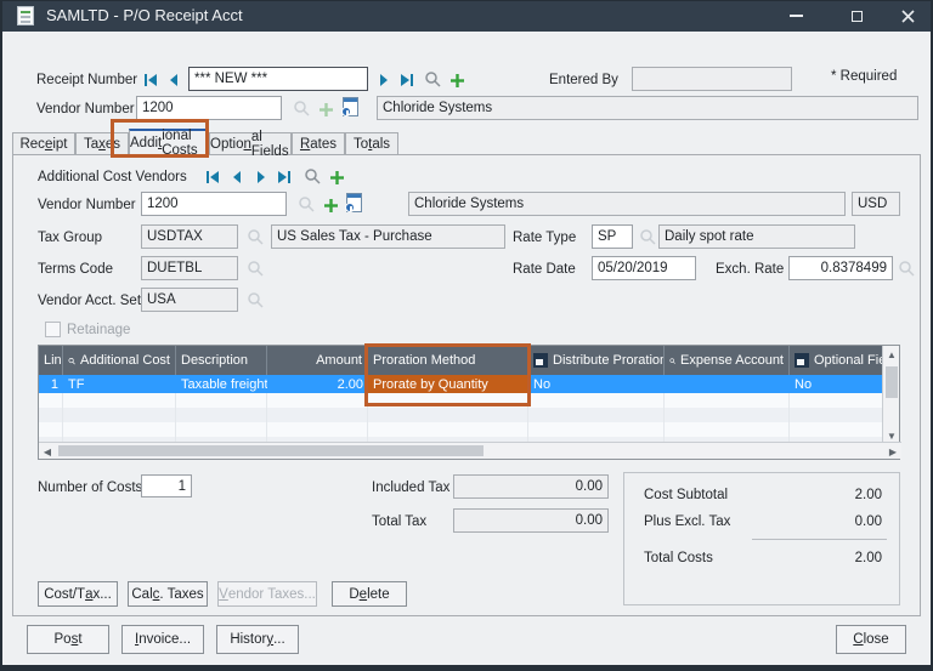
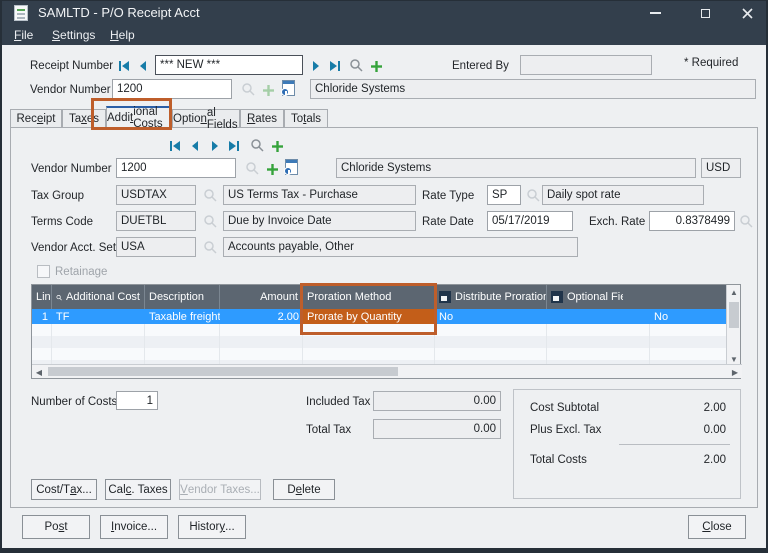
  SAMLTD - P/O Receipt Acct
+ File
+ Settings
+ Help
  Receipt Number
  *** NEW ***
  Entered By
  * Required
  Vendor Number
  1200
  Chloride Systems
  Rec
  e
  ipt
  Ta
  x
  es
  Addi
  t
  ional Costs
  Optio
  n
  al Fields
  R
  ates
  To
  t
  als
- Additional Cost Vendors
  Vendor Number
  1200
  Chloride Systems
  USD
  Tax Group
  USDTAX
- US Sales Tax - Purchase
+ US Terms Tax - Purchase
  Rate Type
  SP
  Daily spot rate
  Terms Code
  DUETBL
+ Due by Invoice Date
  Rate Date
- 05/20/2019
+ 05/17/2019
  Exch. Rate
  0.8378499
  Vendor Acct. Set
  USA
+ Accounts payable, Other
  Retainage
  Additional Cost
  Description
  Amount
  Proration Method
  Distribute Proratio
- Expense Account
  Optional Fi
  1
  TF
  Taxable freight
  2.00
  Prorate by Quantity
  No
  No
  ▲
  ▼
  ◀
  ▶
  Number of Costs
  1
  Included Tax
  0.00
  Total Tax
  0.00
  Cost Subtotal
  2.00
  Plus Excl. Tax
  0.00
  Total Costs
  2.00
  Cost/T
  a
  x...
  Cal
  c
  . Taxes
  V
  endor Taxes...
  D
  e
  lete
  Po
  s
  t
  I
  nvoice...
  Histor
  y
  ...
  C
  lose
